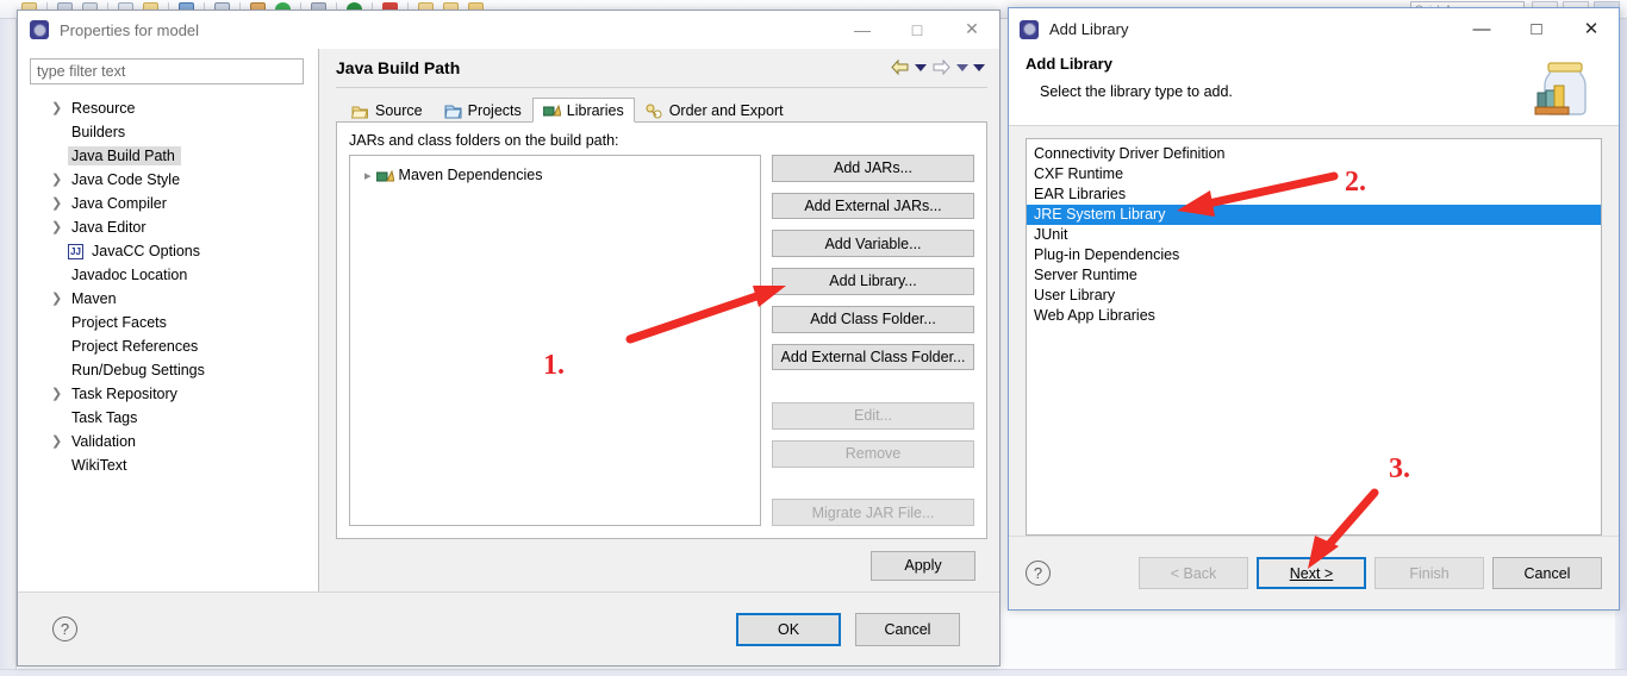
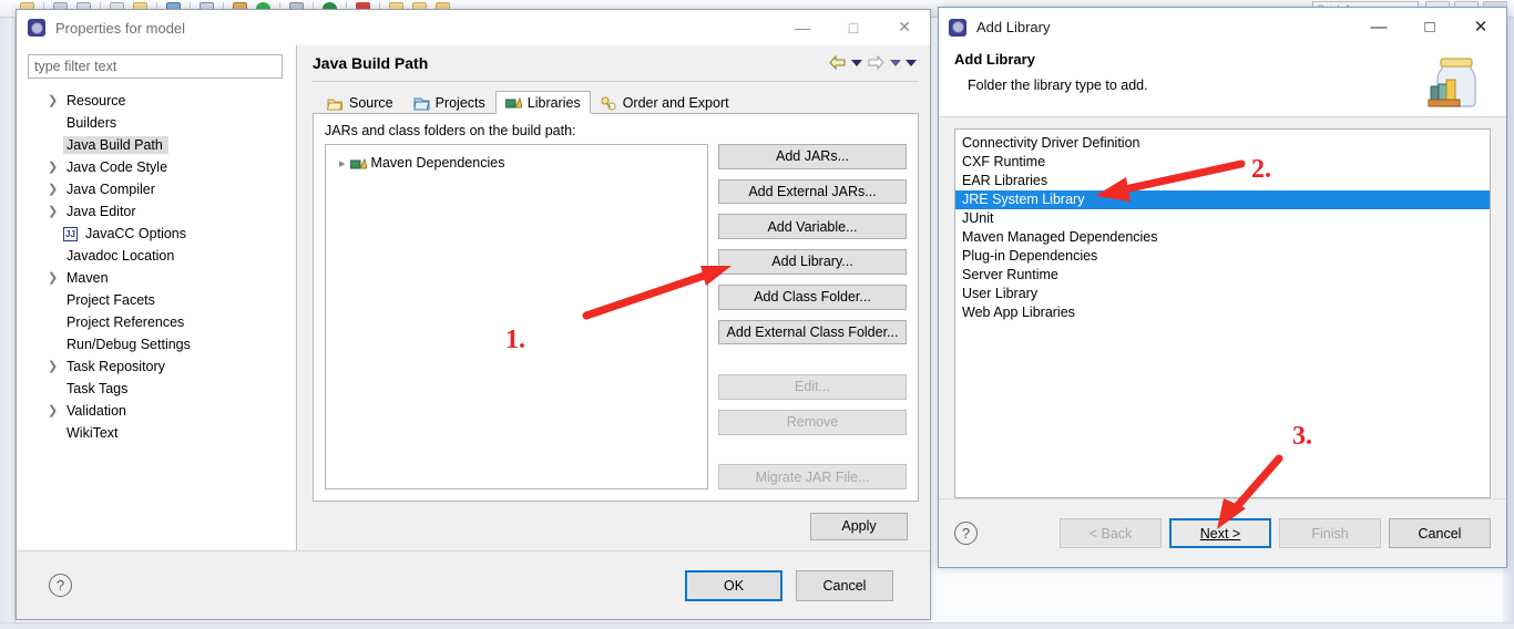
  Properties for model
  —
  □
  ✕
  type filter text
  ❯
  Resource
  Builders
  Java Build Path
  ❯
  Java Code Style
  ❯
  Java Compiler
  ❯
  Java Editor
  JJ
  JavaCC Options
  Javadoc Location
  ❯
  Maven
  Project Facets
  Project References
  Run/Debug Settings
  ❯
  Task Repository
  Task Tags
  ❯
  Validation
  WikiText
  Java Build Path
  Source
  Projects
  Libraries
  Order and Export
  JARs and class folders on the build path:
  ▸
  Maven Dependencies
  Add JARs...
  Add External JARs...
  Add Variable...
  Add Library...
  Add Class Folder...
  Add External Class Folder...
  Edit...
  Remove
  Migrate JAR File...
  Apply
  ?
  OK
  Cancel
  Add Library
  —
  □
  ✕
  Add Library
- Select the library type to add.
+ Folder the library type to add.
  Connectivity Driver Definition
  CXF Runtime
  EAR Libraries
  JRE System Library
  JUnit
+ Maven Managed Dependencies
  Plug-in Dependencies
  Server Runtime
  User Library
  Web App Libraries
  ?
  < Back
  Next >
  Finish
  Cancel
  1.
  2.
  3.
